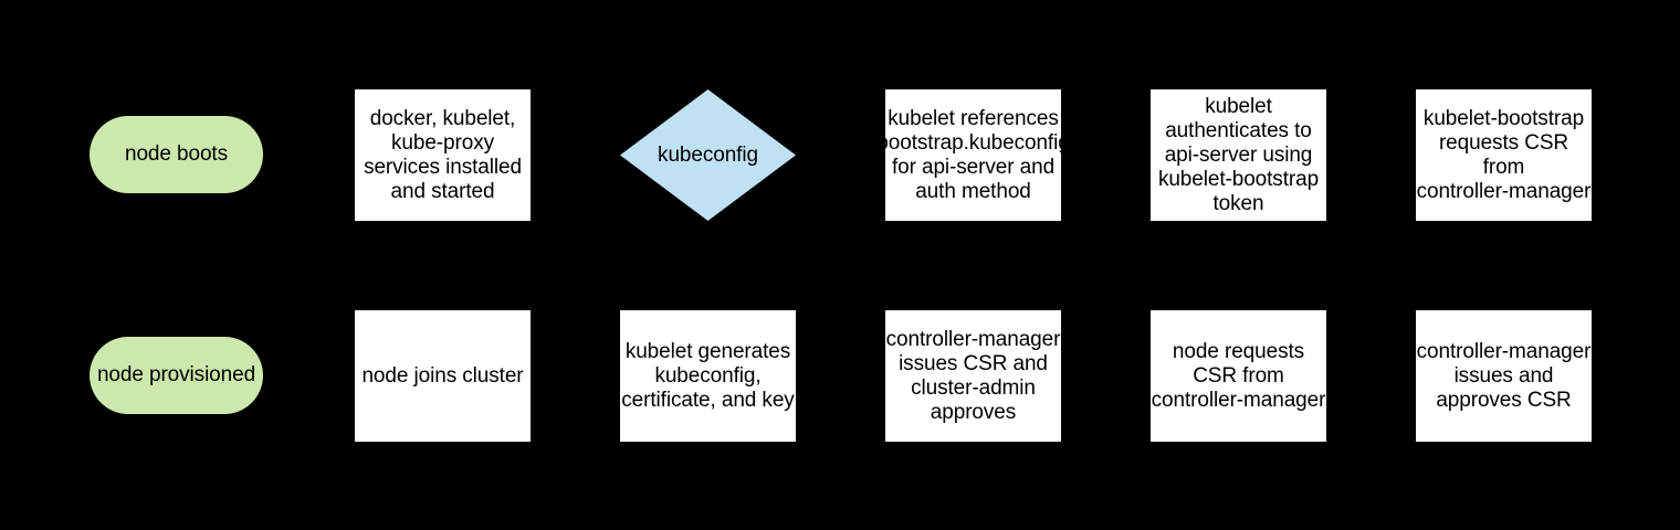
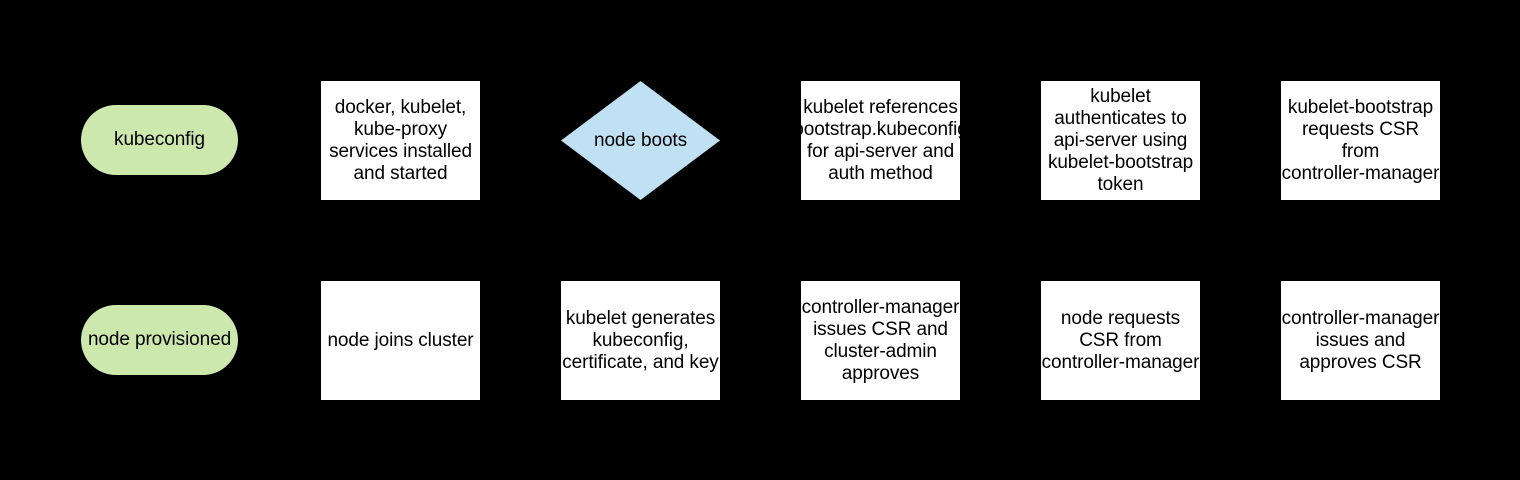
- node boots
+ kubeconfig
  docker, kubelet,
  kube-proxy
  services installed
  and started
- kubeconfig
+ node boots
  kubelet references
  bootstrap.kubeconfig
  for api-server and
  auth method
  kubelet
  authenticates to
  api-server using
  kubelet-bootstrap
  token
  kubelet-bootstrap
  requests CSR
  from
  controller-manager
  node provisioned
  node joins cluster
  kubelet generates
  kubeconfig,
  certificate, and key
  controller-manager
  issues CSR and
  cluster-admin
  approves
  node requests
  CSR from
  controller-manager
  controller-manager
  issues and
  approves CSR
